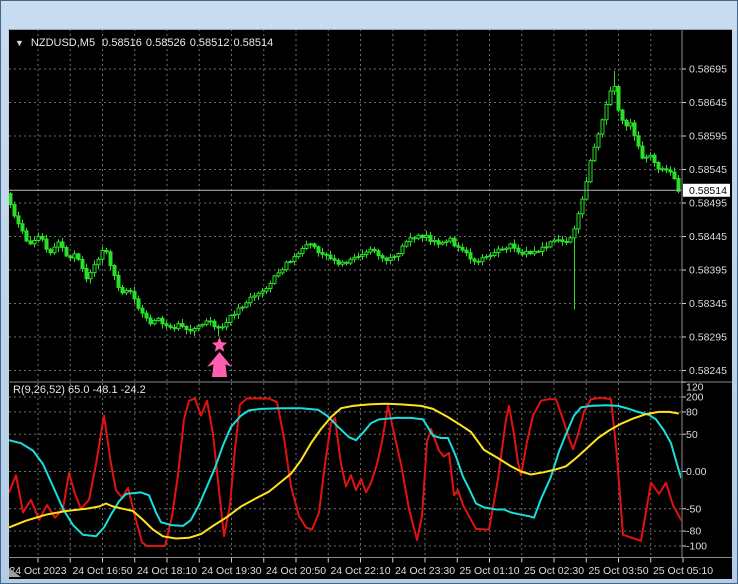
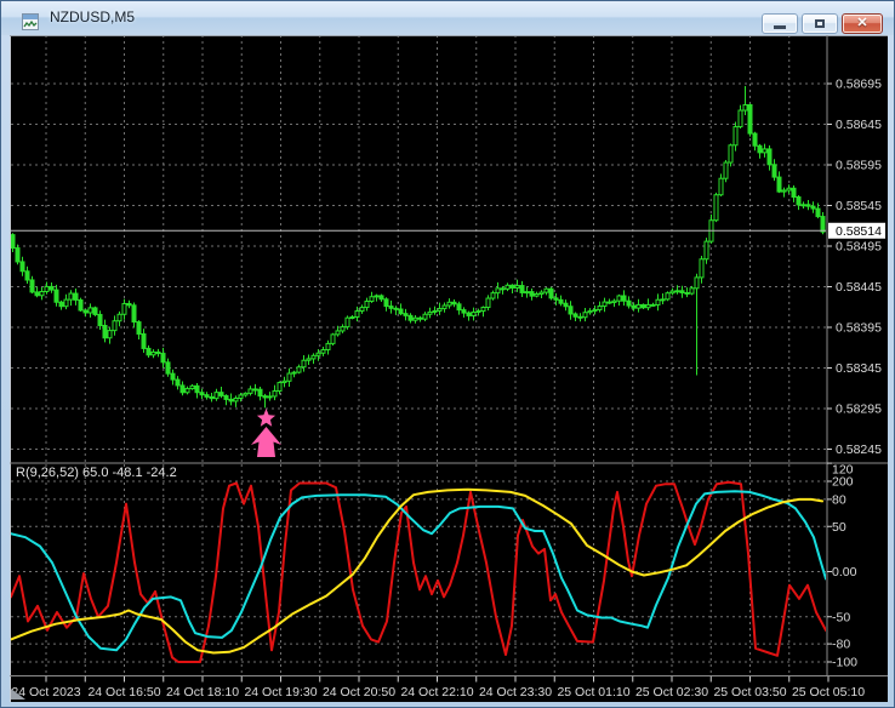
+ NZDUSD,M5
+ ✕
  0.58695
  0.58645
  0.58595
  0.58545
  0.58495
  0.58445
  0.58395
  0.58345
  0.58295
  0.58245
  0.58514
  120
  200
  80
  50
  0.00
  -50
  -80
  -100
  4 Oct 2023
  24 Oct 16:50
  24 Oct 18:10
  24 Oct 19:30
  24 Oct 20:50
  24 Oct 22:10
  24 Oct 23:30
  25 Oct 01:10
  25 Oct 02:30
  25 Oct 03:50
  25 Oct 05:10
- ▼ NZDUSD,M5 0.58516 0.58526 0.58512 0.58514
  R(9,26,52) 65.0 -48.1 -24.2
